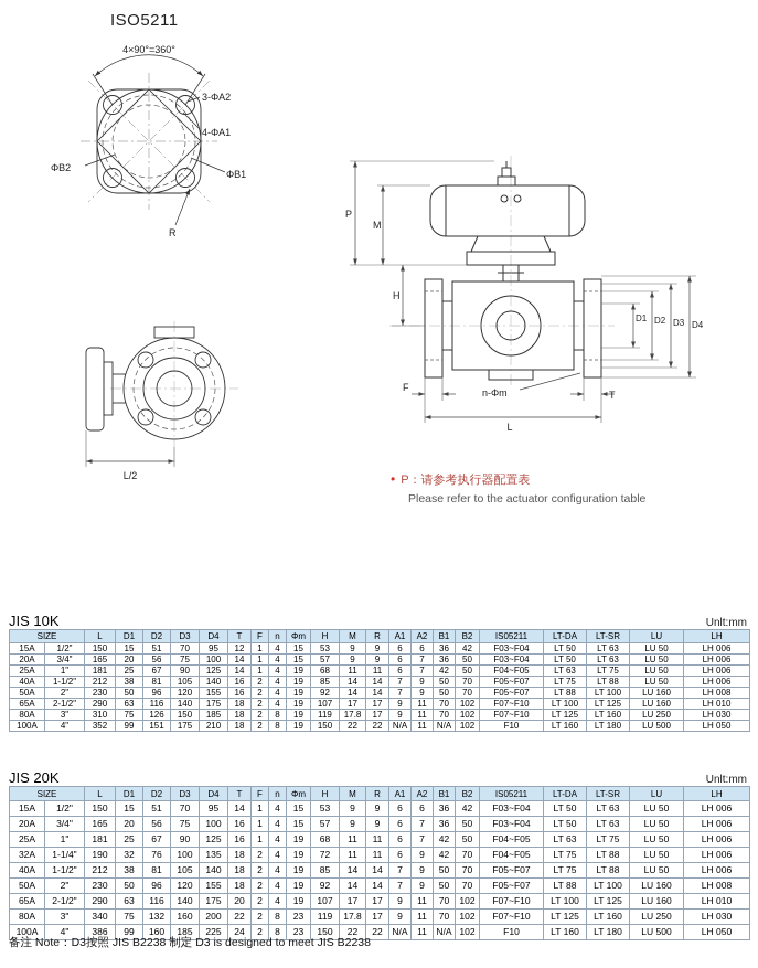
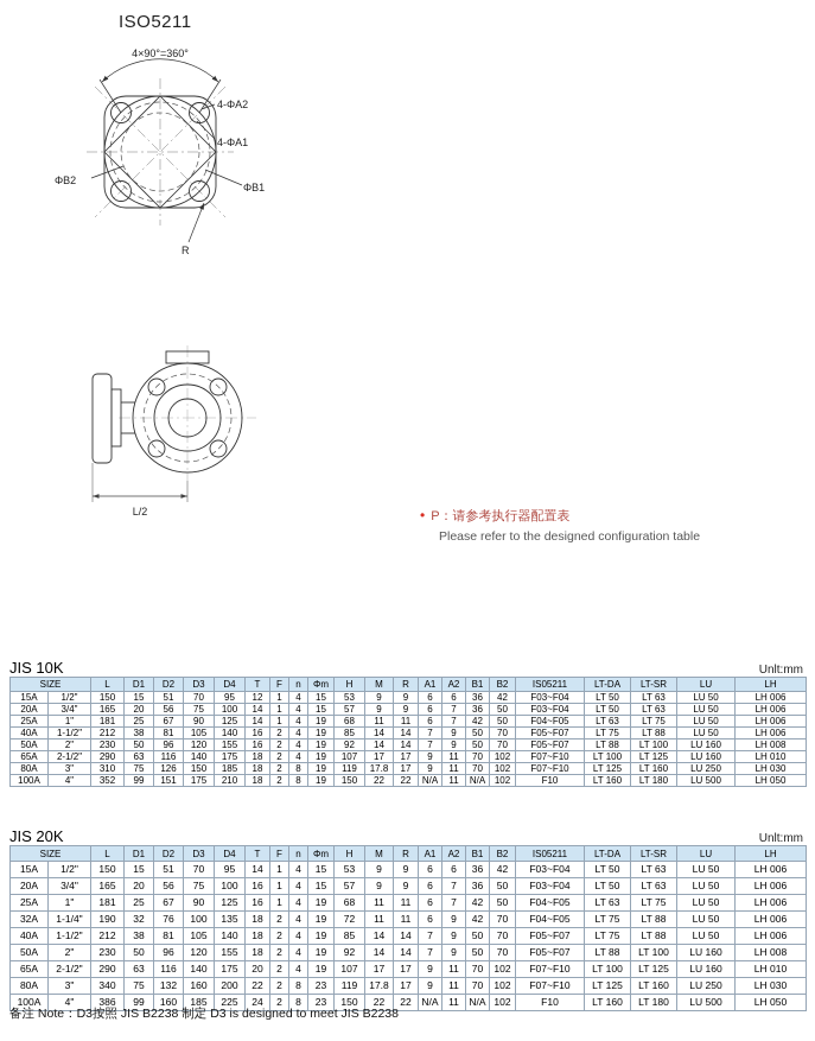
  ISO5211
  4×90°=360°
- 3-ΦA2
+ 4-ΦA2
  4-ΦA1
  ΦB2
  ΦB1
  R
- P
- M
- H
- D1
- D2
- D3
- D4
- F
- n-Φm
- T
- L
  L/2
  • P：请参考执行器配置表
- Please refer to the actuator configuration table
+ Please refer to the designed configuration table
  JIS 10K
  Unlt:mm
  SIZE	L	D1	D2	D3	D4	T	F	n	Φm	H	M	R	A1	A2	B1	B2	IS05211	LT-DA	LT-SR	LU	LH
  15A	1/2"	150	15	51	70	95	12	1	4	15	53	9	9	6	6	36	42	F03~F04	LT 50	LT 63	LU 50	LH 006
  20A	3/4"	165	20	56	75	100	14	1	4	15	57	9	9	6	7	36	50	F03~F04	LT 50	LT 63	LU 50	LH 006
  25A	1"	181	25	67	90	125	14	1	4	19	68	11	11	6	7	42	50	F04~F05	LT 63	LT 75	LU 50	LH 006
  40A	1-1/2"	212	38	81	105	140	16	2	4	19	85	14	14	7	9	50	70	F05~F07	LT 75	LT 88	LU 50	LH 006
  50A	2"	230	50	96	120	155	16	2	4	19	92	14	14	7	9	50	70	F05~F07	LT 88	LT 100	LU 160	LH 008
  65A	2-1/2"	290	63	116	140	175	18	2	4	19	107	17	17	9	11	70	102	F07~F10	LT 100	LT 125	LU 160	LH 010
  80A	3"	310	75	126	150	185	18	2	8	19	119	17.8	17	9	11	70	102	F07~F10	LT 125	LT 160	LU 250	LH 030
  100A	4"	352	99	151	175	210	18	2	8	19	150	22	22	N/A	11	N/A	102	F10	LT 160	LT 180	LU 500	LH 050
  JIS 20K
  Unlt:mm
  SIZE	L	D1	D2	D3	D4	T	F	n	Φm	H	M	R	A1	A2	B1	B2	IS05211	LT-DA	LT-SR	LU	LH
  15A	1/2"	150	15	51	70	95	14	1	4	15	53	9	9	6	6	36	42	F03~F04	LT 50	LT 63	LU 50	LH 006
  20A	3/4"	165	20	56	75	100	16	1	4	15	57	9	9	6	7	36	50	F03~F04	LT 50	LT 63	LU 50	LH 006
  25A	1"	181	25	67	90	125	16	1	4	19	68	11	11	6	7	42	50	F04~F05	LT 63	LT 75	LU 50	LH 006
  32A	1-1/4"	190	32	76	100	135	18	2	4	19	72	11	11	6	9	42	70	F04~F05	LT 75	LT 88	LU 50	LH 006
  40A	1-1/2"	212	38	81	105	140	18	2	4	19	85	14	14	7	9	50	70	F05~F07	LT 75	LT 88	LU 50	LH 006
  50A	2"	230	50	96	120	155	18	2	4	19	92	14	14	7	9	50	70	F05~F07	LT 88	LT 100	LU 160	LH 008
  65A	2-1/2"	290	63	116	140	175	20	2	4	19	107	17	17	9	11	70	102	F07~F10	LT 100	LT 125	LU 160	LH 010
  80A	3"	340	75	132	160	200	22	2	8	23	119	17.8	17	9	11	70	102	F07~F10	LT 125	LT 160	LU 250	LH 030
  100A	4"	386	99	160	185	225	24	2	8	23	150	22	22	N/A	11	N/A	102	F10	LT 160	LT 180	LU 500	LH 050
  备注 Note：D3按照 JIS B2238 制定 D3 is designed to meet JIS B2238
